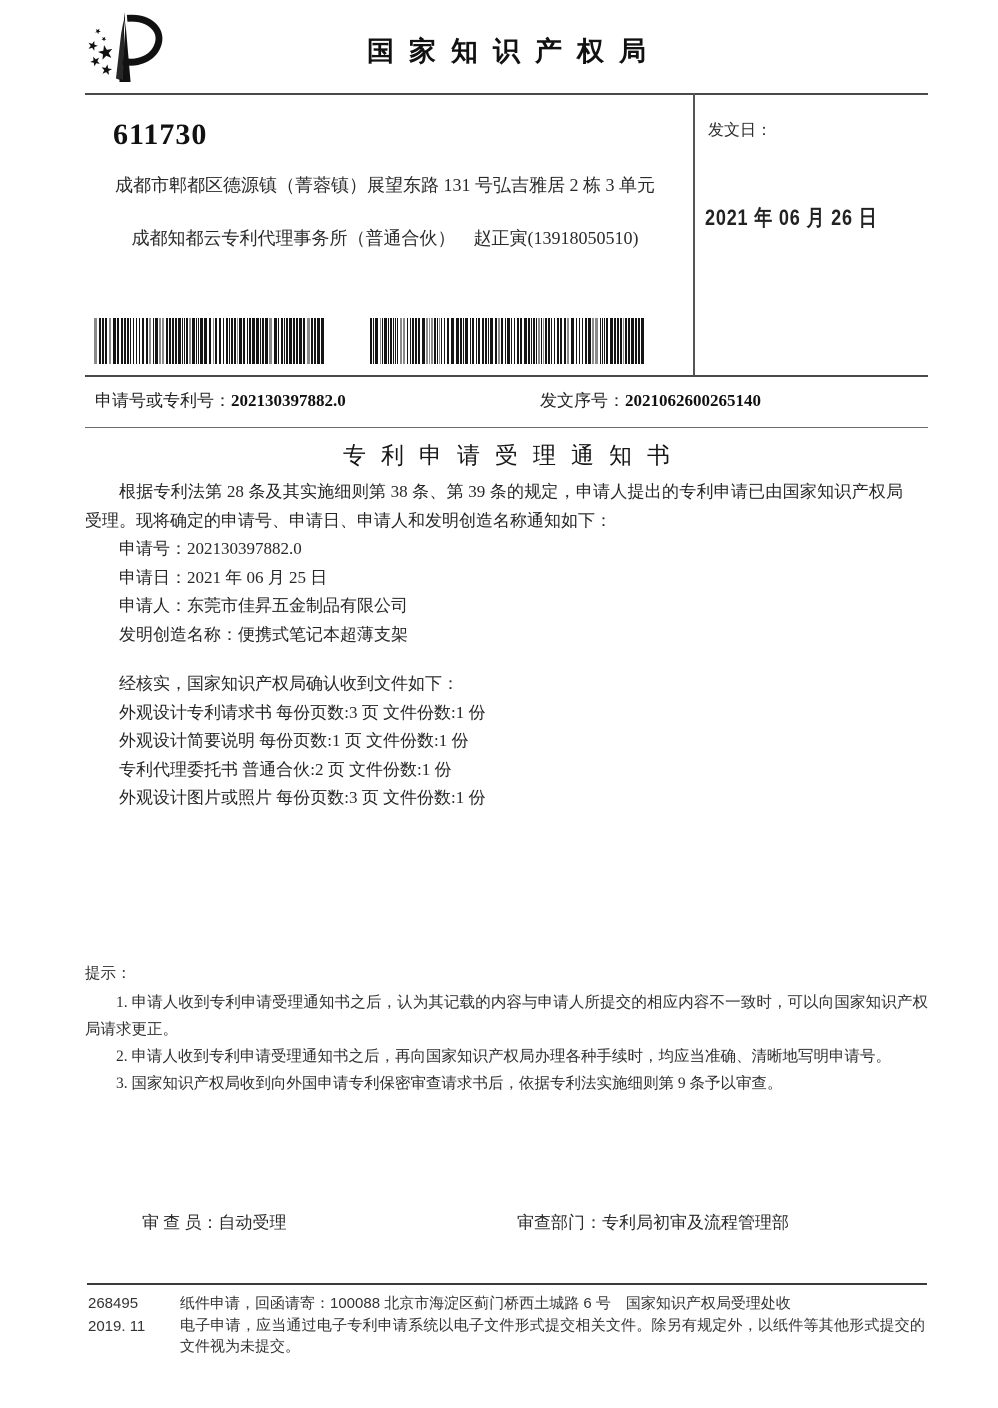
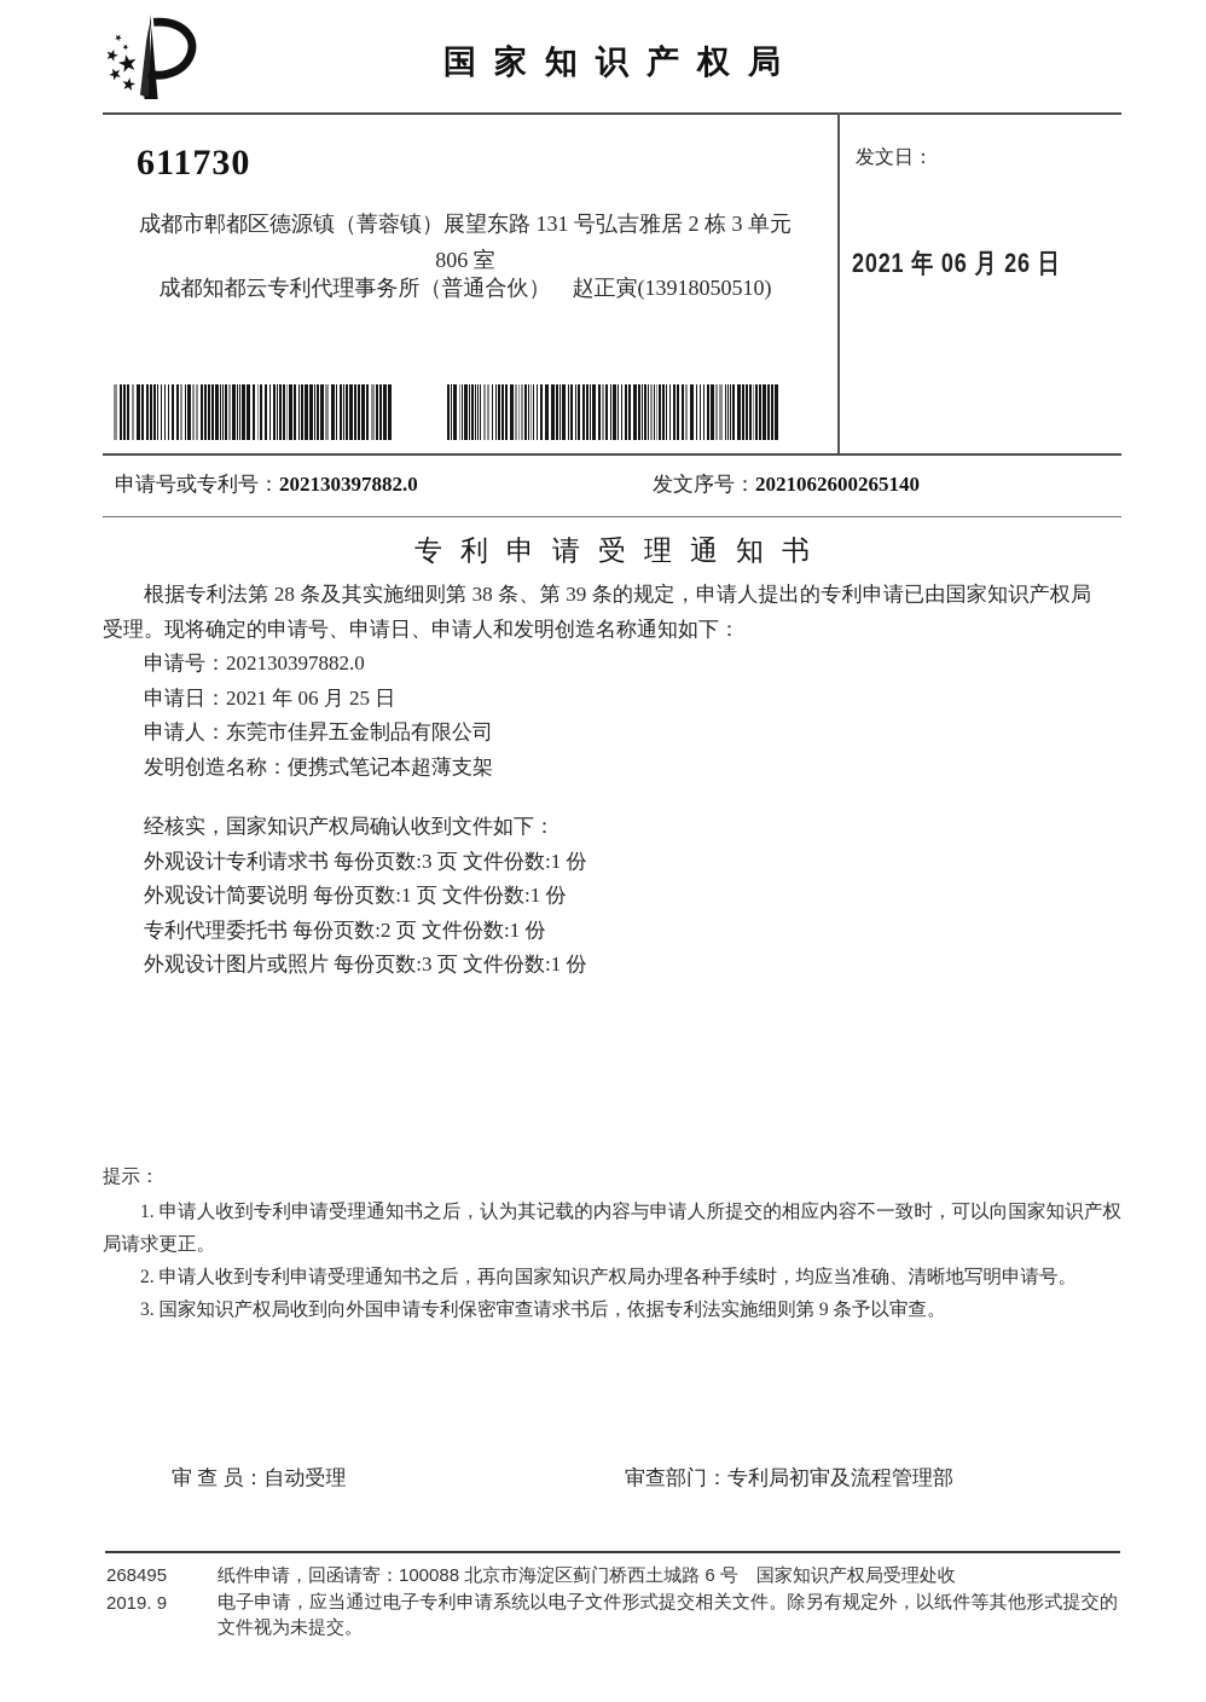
  国家知识产权局
  611730
  成都市郫都区德源镇（菁蓉镇）展望东路 131 号弘吉雅居 2 栋 3 单元
+ 806 室
  成都知都云专利代理事务所（普通合伙） 赵正寅(13918050510)
  发文日：
  2021 年 06 月 26 日
  申请号或专利号：202130397882.0
  发文序号：2021062600265140
  专利申请受理通知书
  根据专利法第 28 条及其实施细则第 38 条、第 39 条的规定，申请人提出的专利申请已由国家知识产权局受理。现将确定的申请号、申请日、申请人和发明创造名称通知如下：
  申请号：202130397882.0
  申请日：2021 年 06 月 25 日
  申请人：东莞市佳昇五金制品有限公司
  发明创造名称：便携式笔记本超薄支架
  经核实，国家知识产权局确认收到文件如下：
  外观设计专利请求书 每份页数:3 页 文件份数:1 份
  外观设计简要说明 每份页数:1 页 文件份数:1 份
- 专利代理委托书 普通合伙:2 页 文件份数:1 份
+ 专利代理委托书 每份页数:2 页 文件份数:1 份
  外观设计图片或照片 每份页数:3 页 文件份数:1 份
  提示：
  1. 申请人收到专利申请受理通知书之后，认为其记载的内容与申请人所提交的相应内容不一致时，可以向国家知识产权局请求更正。
  2. 申请人收到专利申请受理通知书之后，再向国家知识产权局办理各种手续时，均应当准确、清晰地写明申请号。
  3. 国家知识产权局收到向外国申请专利保密审查请求书后，依据专利法实施细则第 9 条予以审查。
  审 查 员：自动受理
  审查部门：专利局初审及流程管理部
  268495
- 2019. 11
+ 2019. 9
  纸件申请，回函请寄：100088 北京市海淀区蓟门桥西土城路 6 号 国家知识产权局受理处收
  电子申请，应当通过电子专利申请系统以电子文件形式提交相关文件。除另有规定外，以纸件等其他形式提交的文件视为未提交。
